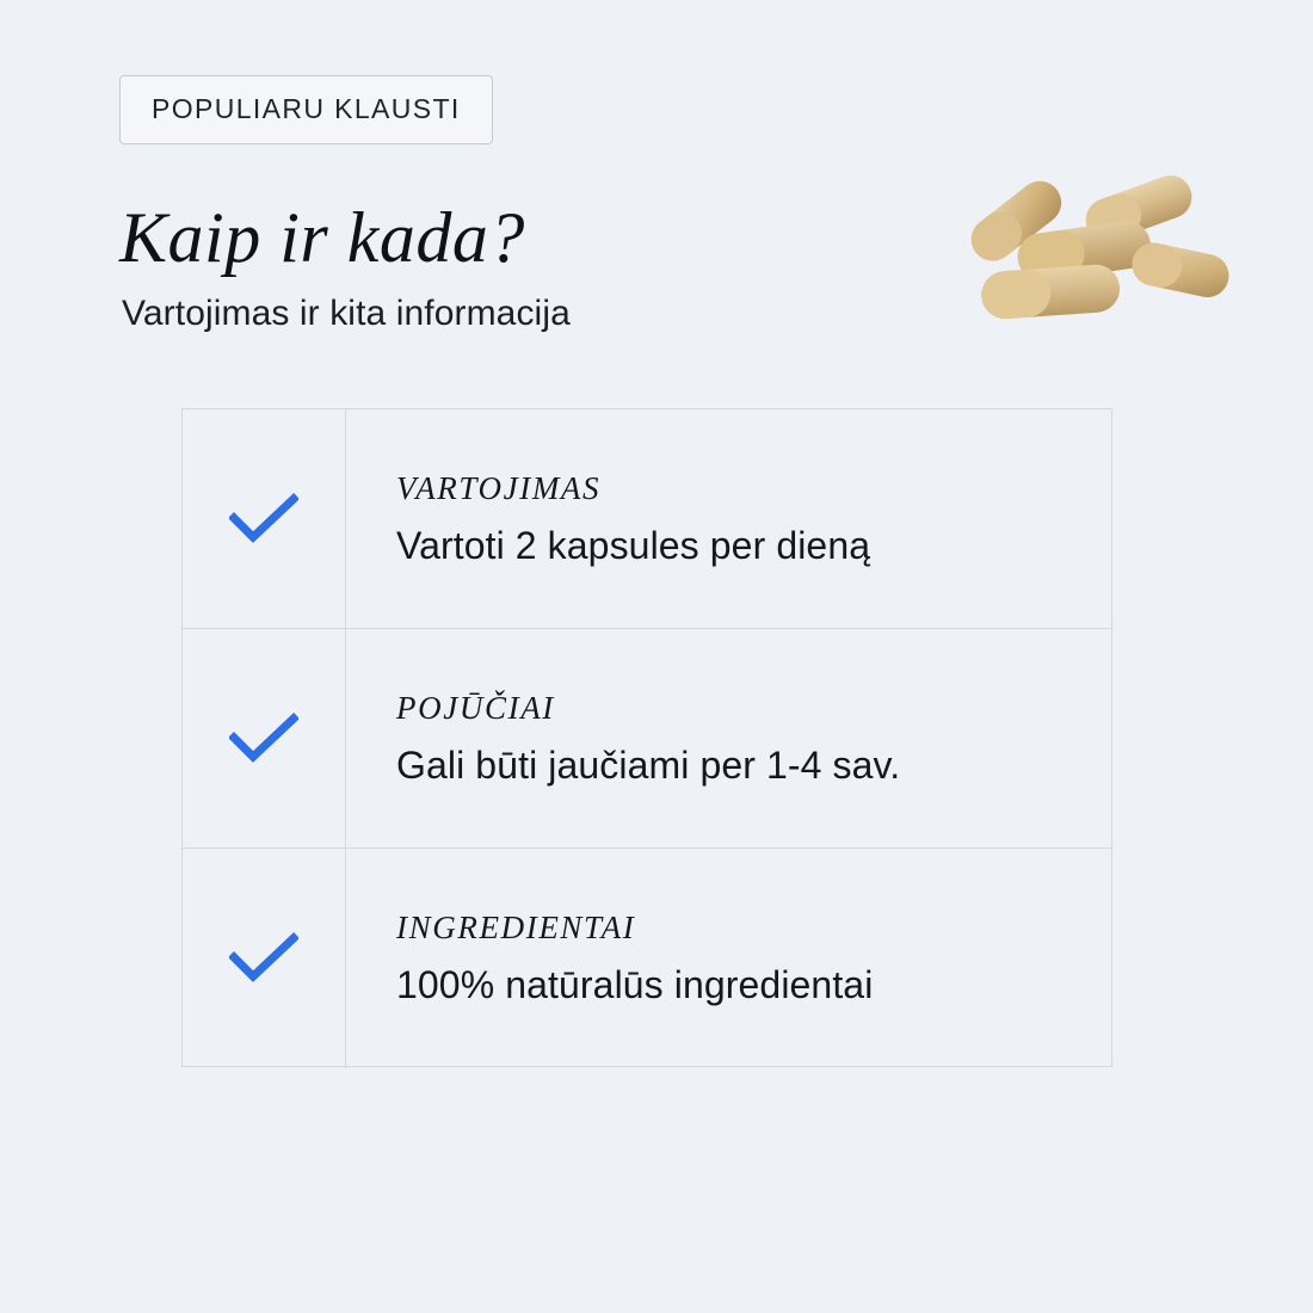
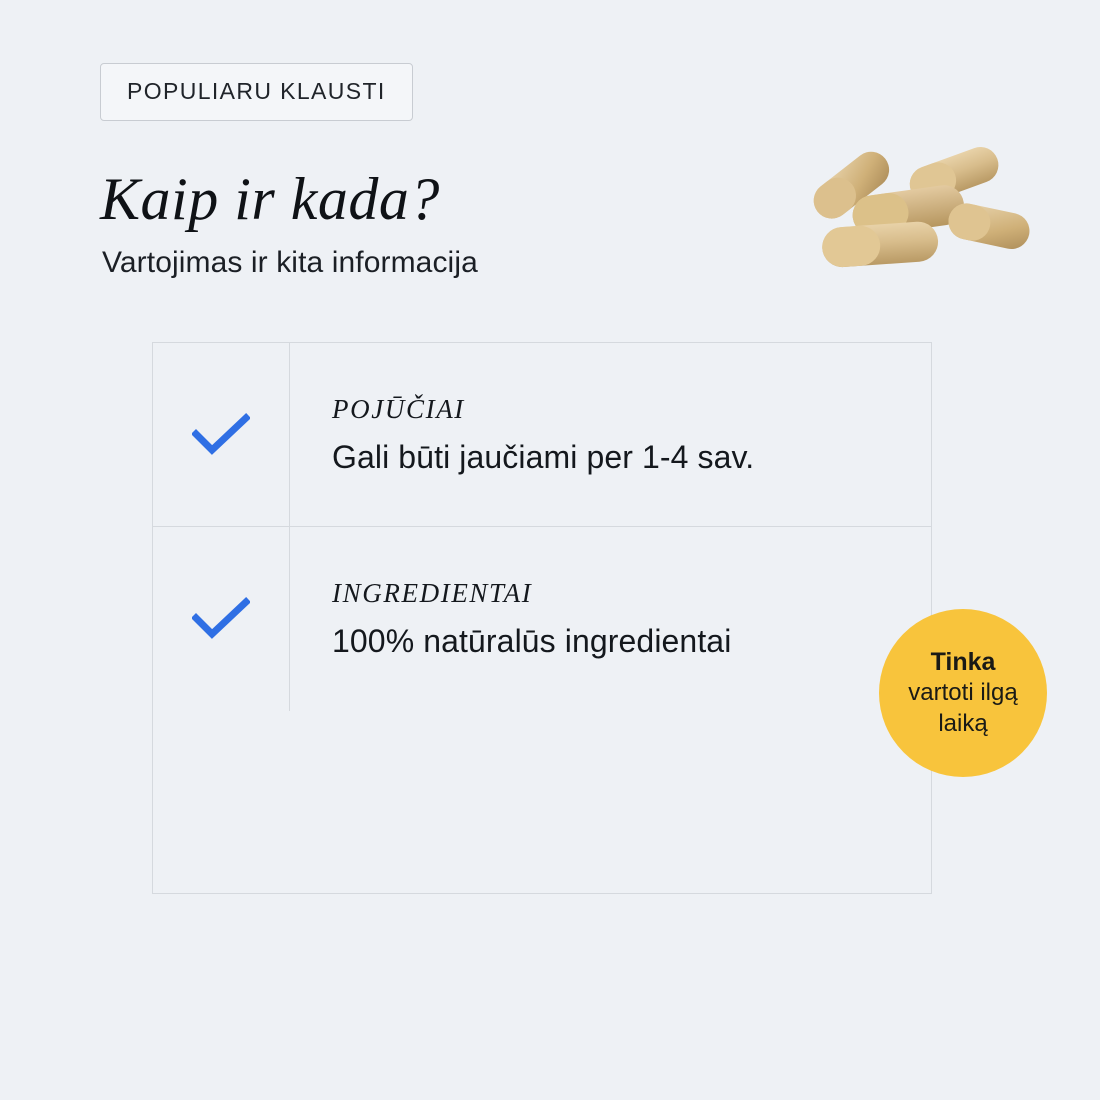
  POPULIARU KLAUSTI
  Kaip ir kada?
  Vartojimas ir kita informacija
- VARTOJIMAS
- Vartoti 2 kapsules per dieną
  POJŪČIAI
  Gali būti jaučiami per 1-4 sav.
  INGREDIENTAI
  100% natūralūs ingredientai
+ Tinka
+ vartoti ilgą
+ laiką
